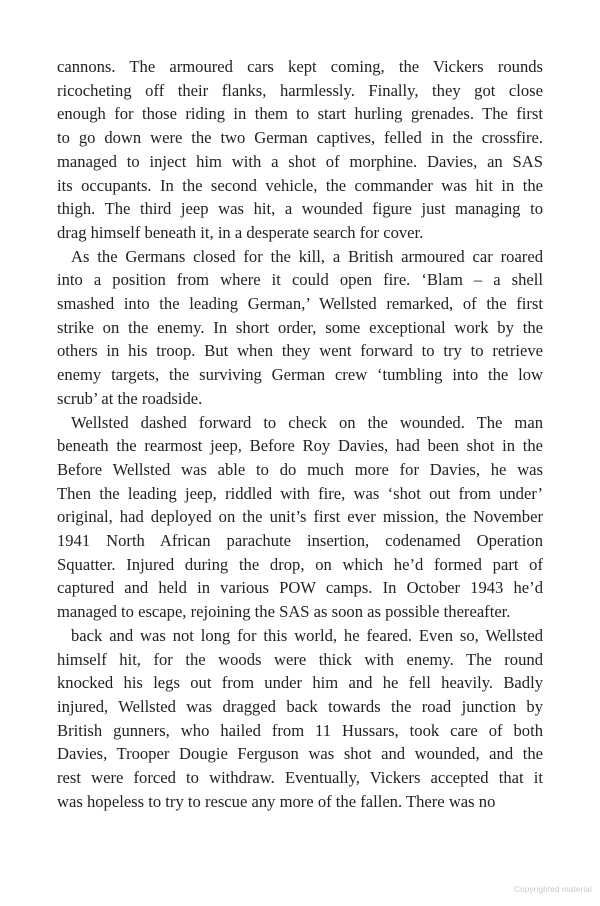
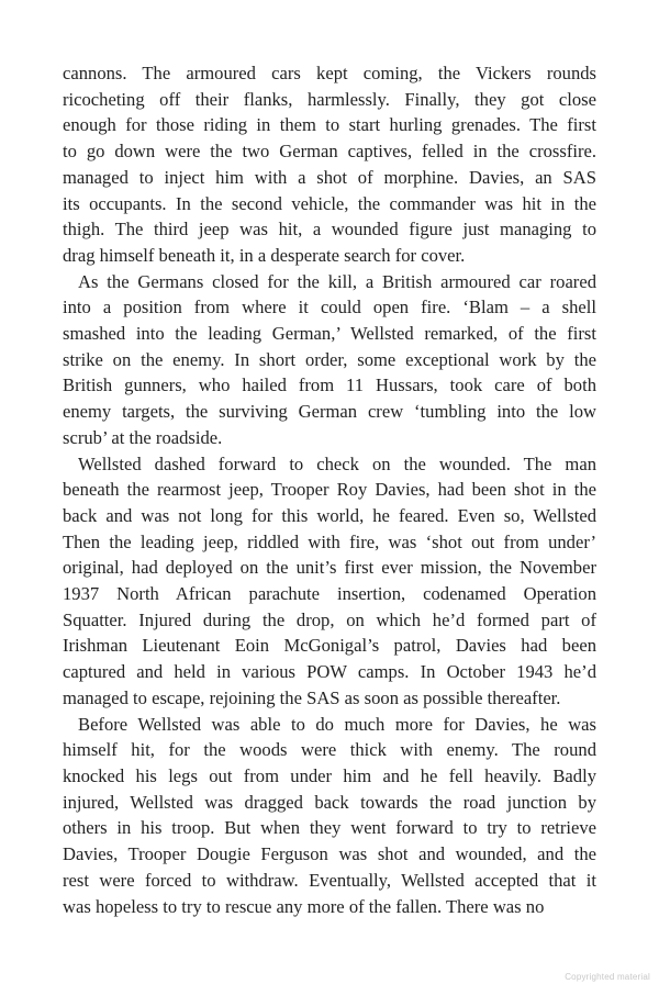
  cannons. The armoured cars kept coming, the Vickers rounds
  ricocheting off their flanks, harmlessly. Finally, they got close
  enough for those riding in them to start hurling grenades. The first
  to go down were the two German captives, felled in the crossfire.
  managed to inject him with a shot of morphine. Davies, an SAS
  its occupants. In the second vehicle, the commander was hit in the
  thigh. The third jeep was hit, a wounded figure just managing to
  drag himself beneath it, in a desperate search for cover.
  As the Germans closed for the kill, a British armoured car roared
  into a position from where it could open fire. ‘Blam – a shell
  smashed into the leading German,’ Wellsted remarked, of the first
  strike on the enemy. In short order, some exceptional work by the
- others in his troop. But when they went forward to try to retrieve
+ British gunners, who hailed from 11 Hussars, took care of both
  enemy targets, the surviving German crew ‘tumbling into the low
  scrub’ at the roadside.
  Wellsted dashed forward to check on the wounded. The man
- beneath the rearmost jeep, Before Roy Davies, had been shot in the
+ beneath the rearmost jeep, Trooper Roy Davies, had been shot in the
- Before Wellsted was able to do much more for Davies, he was
+ back and was not long for this world, he feared. Even so, Wellsted
  Then the leading jeep, riddled with fire, was ‘shot out from under’
  original, had deployed on the unit’s first ever mission, the November
- 1941 North African parachute insertion, codenamed Operation
+ 1937 North African parachute insertion, codenamed Operation
  Squatter. Injured during the drop, on which he’d formed part of
+ Irishman Lieutenant Eoin McGonigal’s patrol, Davies had been
  captured and held in various POW camps. In October 1943 he’d
  managed to escape, rejoining the SAS as soon as possible thereafter.
- back and was not long for this world, he feared. Even so, Wellsted
+ Before Wellsted was able to do much more for Davies, he was
  himself hit, for the woods were thick with enemy. The round
  knocked his legs out from under him and he fell heavily. Badly
  injured, Wellsted was dragged back towards the road junction by
- British gunners, who hailed from 11 Hussars, took care of both
+ others in his troop. But when they went forward to try to retrieve
  Davies, Trooper Dougie Ferguson was shot and wounded, and the
- rest were forced to withdraw. Eventually, Vickers accepted that it
+ rest were forced to withdraw. Eventually, Wellsted accepted that it
  was hopeless to try to rescue any more of the fallen. There was no
  Copyrighted material
